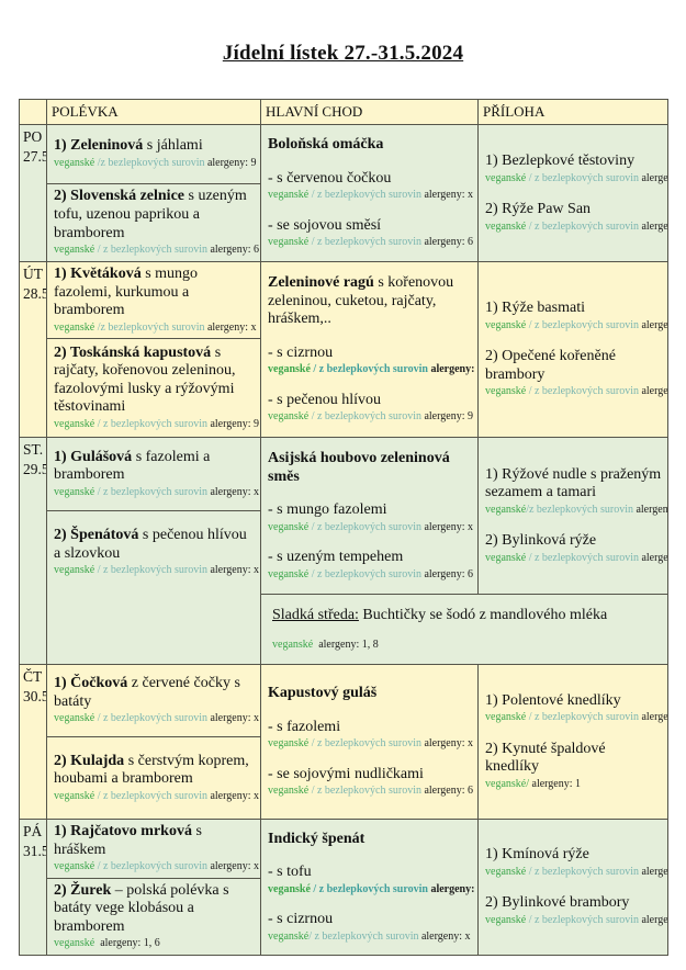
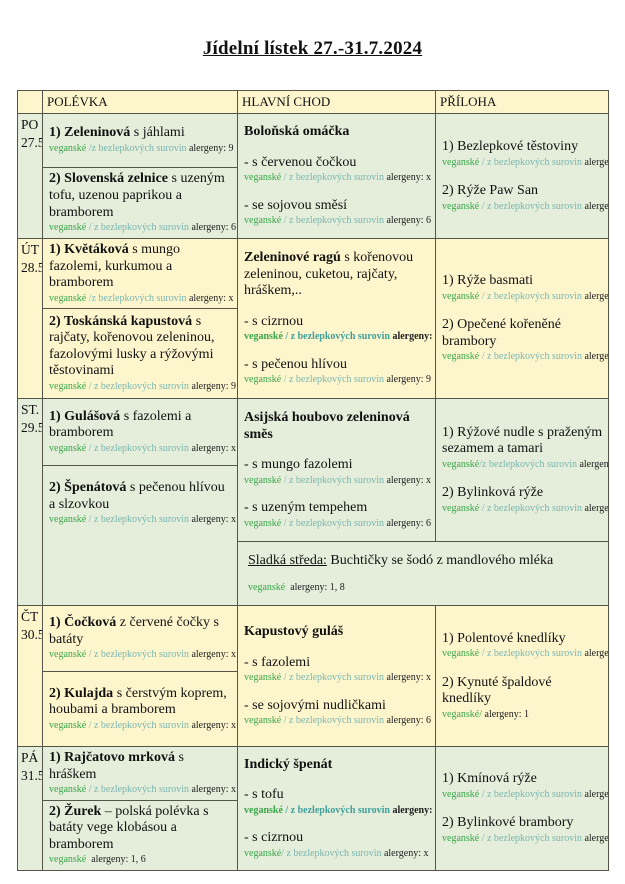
- Jídelní lístek 27.-31.5.2024
+ Jídelní lístek 27.-31.7.2024
  	POLÉVKA	HLAVNÍ CHOD	PŘÍLOHA
  PO 27.5	1) Zeleninová s jáhlami veganské /z bezlepkových surovin alergeny: 9	Boloňská omáčka - s červenou čočkou veganské / z bezlepkových surovin alergeny: x - se sojovou směsí veganské / z bezlepkových surovin alergeny: 6	1) Bezlepkové těstoviny veganské / z bezlepkových surovin alerge 2) Rýže Paw San veganské / z bezlepkových surovin alerge
  2) Slovenská zelnice s uzeným tofu, uzenou paprikou a bramborem veganské / z bezlepkových surovin alergeny: 6
  ÚT 28.5	1) Květáková s mungo fazolemi, kurkumou a bramborem veganské /z bezlepkových surovin alergeny: x	Zeleninové ragú s kořenovou zeleninou, cuketou, rajčaty, hráškem,.. - s cizrnou veganské / z bezlepkových surovin alergeny: - s pečenou hlívou veganské / z bezlepkových surovin alergeny: 9	1) Rýže basmati veganské / z bezlepkových surovin alerge 2) Opečené kořeněné brambory veganské / z bezlepkových surovin alerge
  2) Toskánská kapustová s rajčaty, kořenovou zeleninou, fazolovými lusky a rýžovými těstovinami veganské / z bezlepkových surovin alergeny: 9
  ST. 29.5	1) Gulášová s fazolemi a bramborem veganské / z bezlepkových surovin alergeny: x	Asijská houbovo zeleninová směs - s mungo fazolemi veganské / z bezlepkových surovin alergeny: x - s uzeným tempehem veganské / z bezlepkových surovin alergeny: 6	1) Rýžové nudle s praženým sezamem a tamari veganské/z bezlepkových surovin alergen 2) Bylinková rýže veganské / z bezlepkových surovin alerge
  2) Špenátová s pečenou hlívou a slzovkou veganské / z bezlepkových surovin alergeny: x
  Sladká středa: Buchtičky se šodó z mandlového mléka veganské alergeny: 1, 8
  ČT 30.5	1) Čočková z červené čočky s batáty veganské / z bezlepkových surovin alergeny: x	Kapustový guláš - s fazolemi veganské / z bezlepkových surovin alergeny: x - se sojovými nudličkami veganské / z bezlepkových surovin alergeny: 6	1) Polentové knedlíky veganské / z bezlepkových surovin alerge 2) Kynuté špaldové knedlíky veganské/ alergeny: 1
  2) Kulajda s čerstvým koprem, houbami a bramborem veganské / z bezlepkových surovin alergeny: x
  PÁ 31.5	1) Rajčatovo mrková s hráškem veganské / z bezlepkových surovin alergeny: x	Indický špenát - s tofu veganské / z bezlepkových surovin alergeny: - s cizrnou veganské/ z bezlepkových surovin alergeny: x	1) Kmínová rýže veganské / z bezlepkových surovin alerge 2) Bylinkové brambory veganské / z bezlepkových surovin alerge
  2) Žurek – polská polévka s batáty vege klobásou a bramborem veganské alergeny: 1, 6
